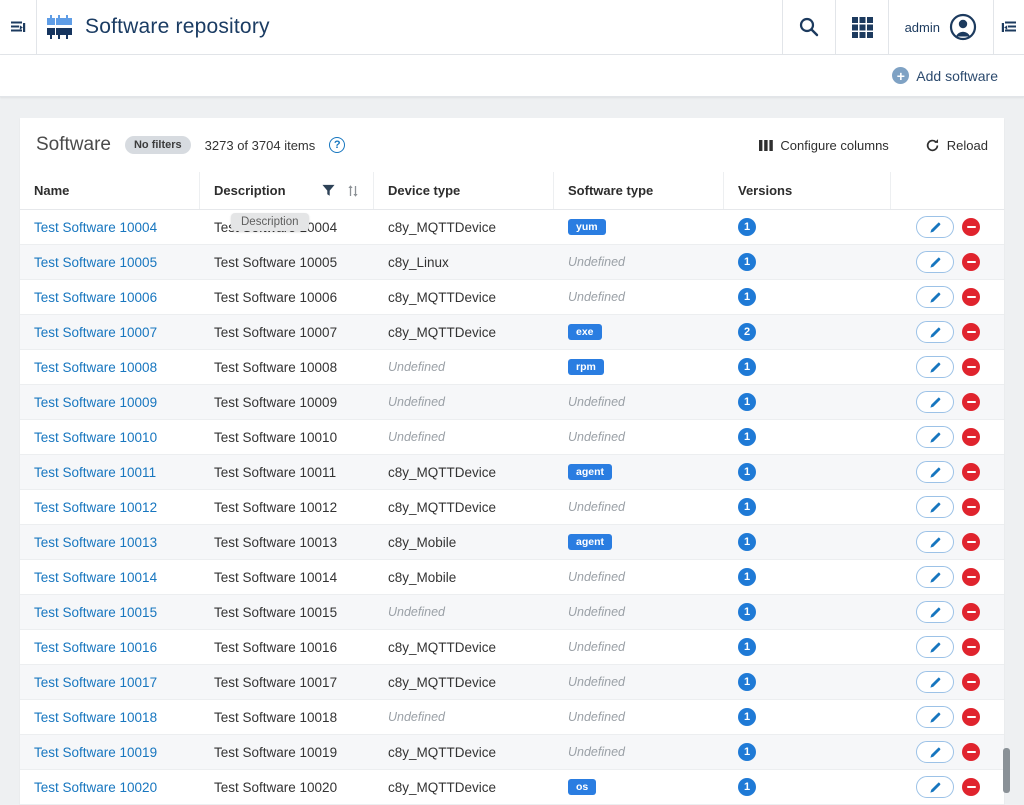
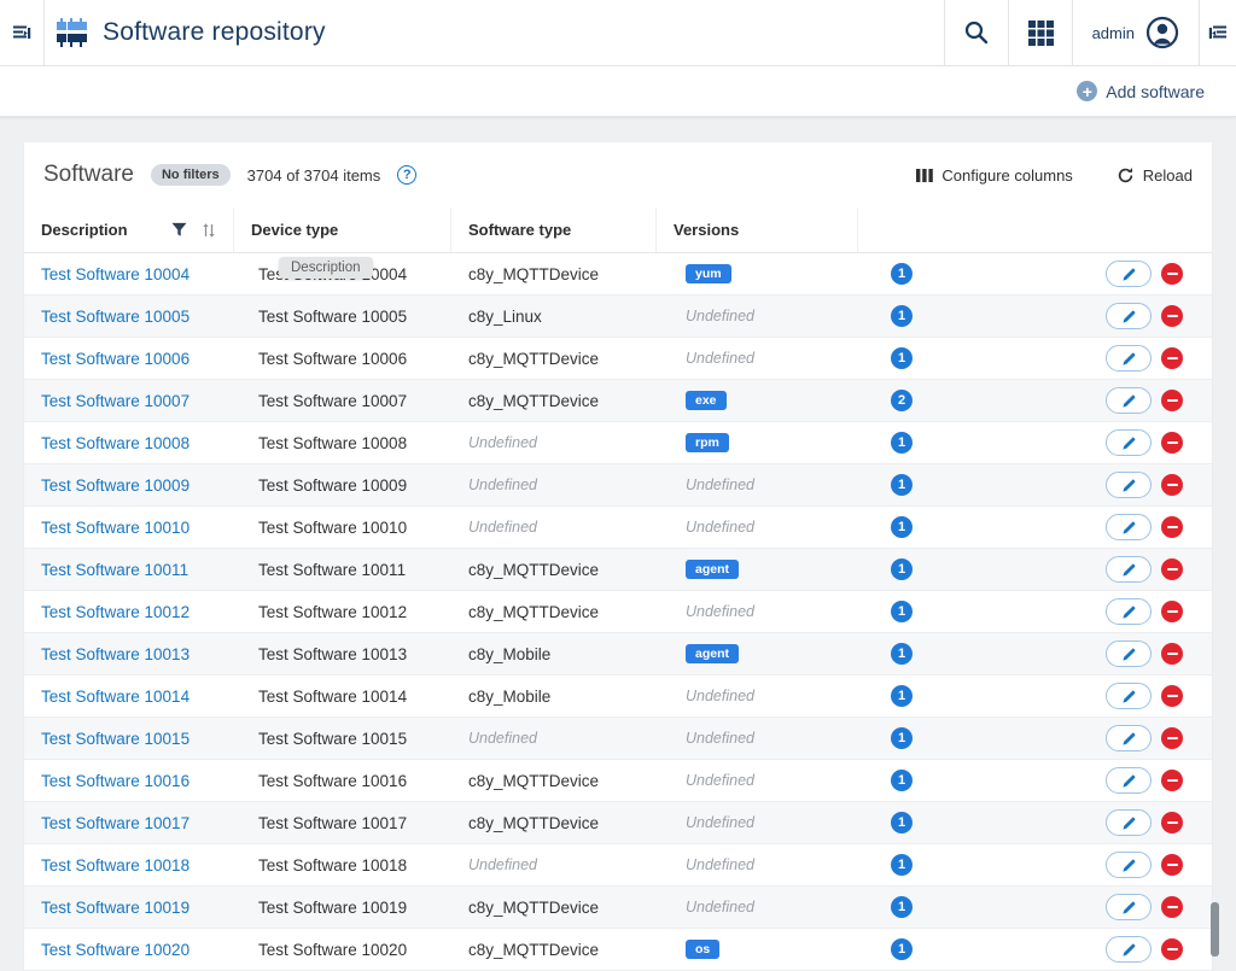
  Software repository
  admin
  +
  Add software
  Software
  No filters
- 3273 of 3704 items
+ 3704 of 3704 items
  ?
  Configure columns
  Reload
- Name
  Description
  Device type
  Software type
  Versions
  Description
  Test Software 10004
  c8y_MQTTDevice
  yum
  1
  Test Software 10005
  Test Software 10005
  c8y_Linux
  Undefined
  1
  Test Software 10006
  Test Software 10006
  c8y_MQTTDevice
  Undefined
  1
  Test Software 10007
  Test Software 10007
  c8y_MQTTDevice
  exe
  2
  Test Software 10008
  Test Software 10008
  Undefined
  rpm
  1
  Test Software 10009
  Test Software 10009
  Undefined
  Undefined
  1
  Test Software 10010
  Test Software 10010
  Undefined
  Undefined
  1
  Test Software 10011
  Test Software 10011
  c8y_MQTTDevice
  agent
  1
  Test Software 10012
  Test Software 10012
  c8y_MQTTDevice
  Undefined
  1
  Test Software 10013
  Test Software 10013
  c8y_Mobile
  agent
  1
  Test Software 10014
  Test Software 10014
  c8y_Mobile
  Undefined
  1
  Test Software 10015
  Test Software 10015
  Undefined
  Undefined
  1
  Test Software 10016
  Test Software 10016
  c8y_MQTTDevice
  Undefined
  1
  Test Software 10017
  Test Software 10017
  c8y_MQTTDevice
  Undefined
  1
  Test Software 10018
  Test Software 10018
  Undefined
  Undefined
  1
  Test Software 10019
  Test Software 10019
  c8y_MQTTDevice
  Undefined
  1
  Test Software 10020
  Test Software 10020
  c8y_MQTTDevice
  os
  1
